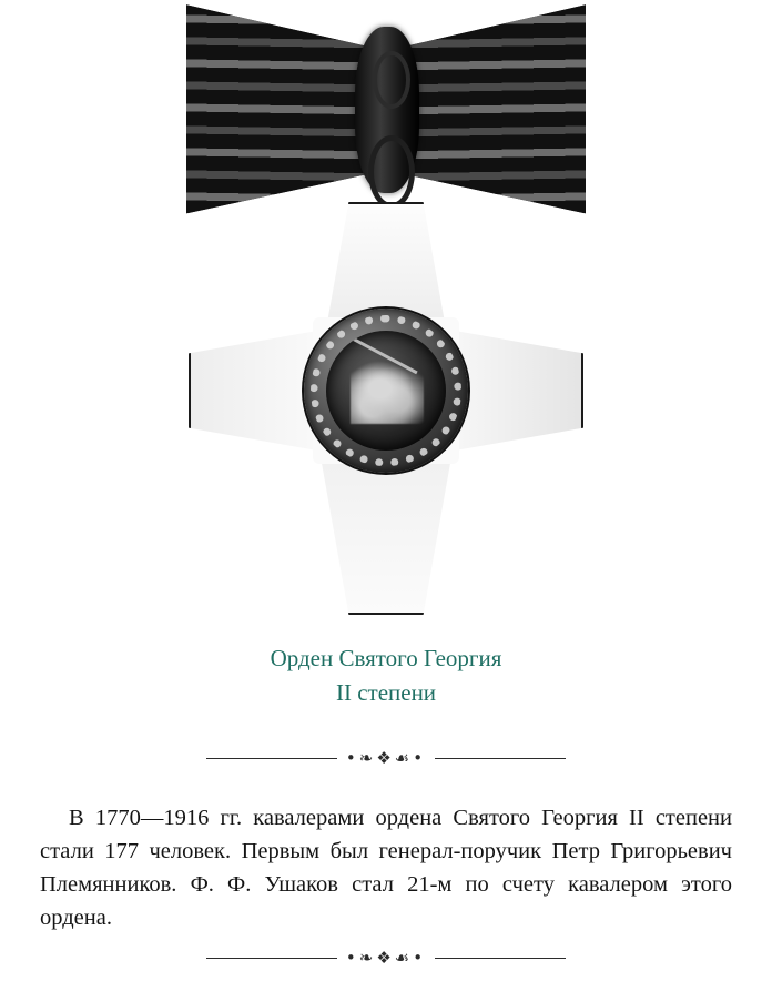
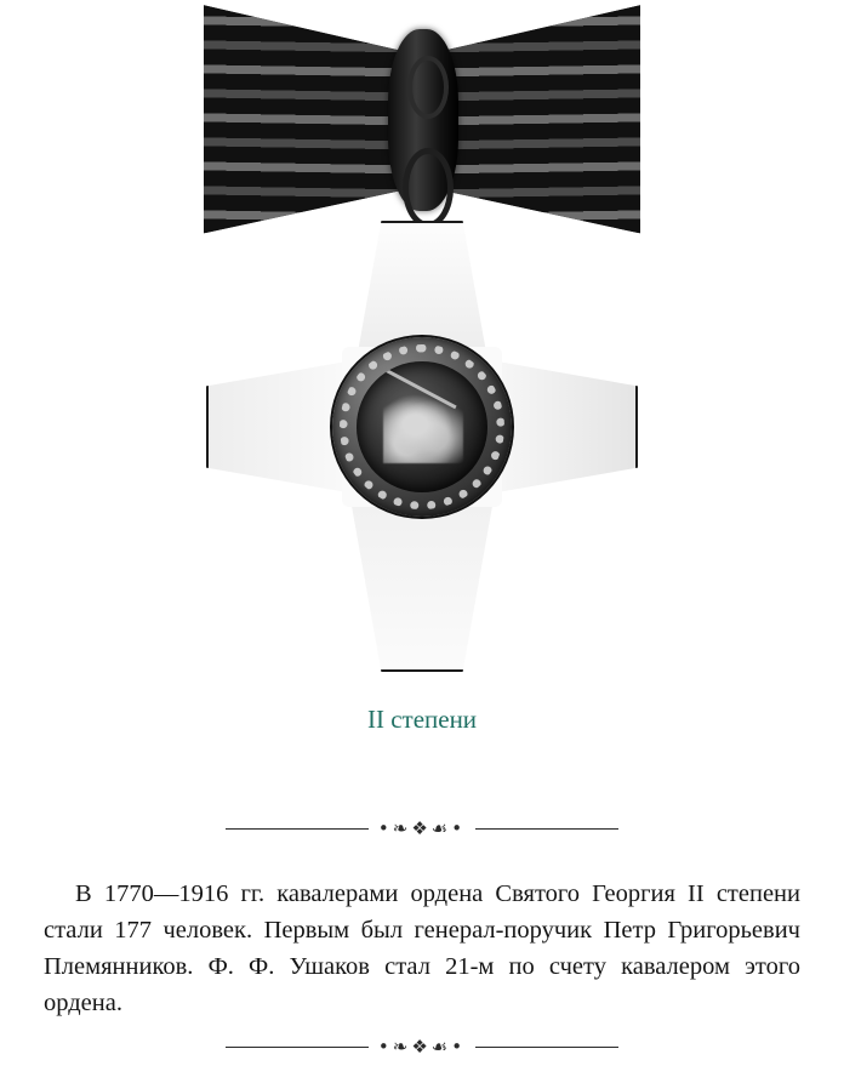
- Орден Святого Георгия
  II степени
  •❧❖☙•
  В 1770—1916 гг. кавалерами ордена Святого Георгия II степени стали 177 человек. Первым был генерал-поручик Петр Григорьевич Племянников. Ф. Ф. Ушаков стал 21-м по счету кавалером этого ордена.
  •❧❖☙•
